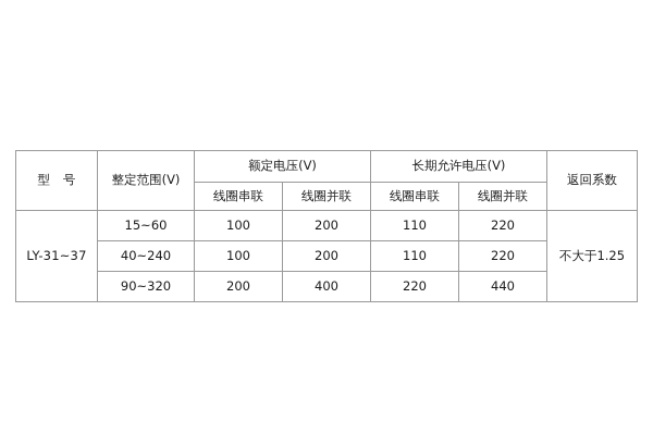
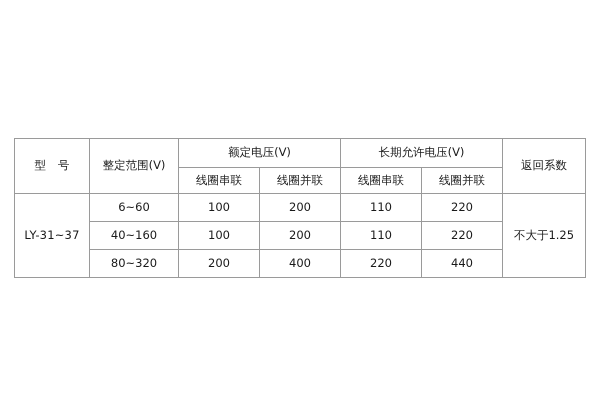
  型 号	整定范围(V)	额定电压(V)	长期允许电压(V)	返回系数
  线圈串联	线圈并联	线圈串联	线圈并联
- LY-31~37	15~60	100	200	110	220	不大于1.25
+ LY-31~37	6~60	100	200	110	220	不大于1.25
- 40~240	100	200	110	220
+ 40~160	100	200	110	220
- 90~320	200	400	220	440
+ 80~320	200	400	220	440
